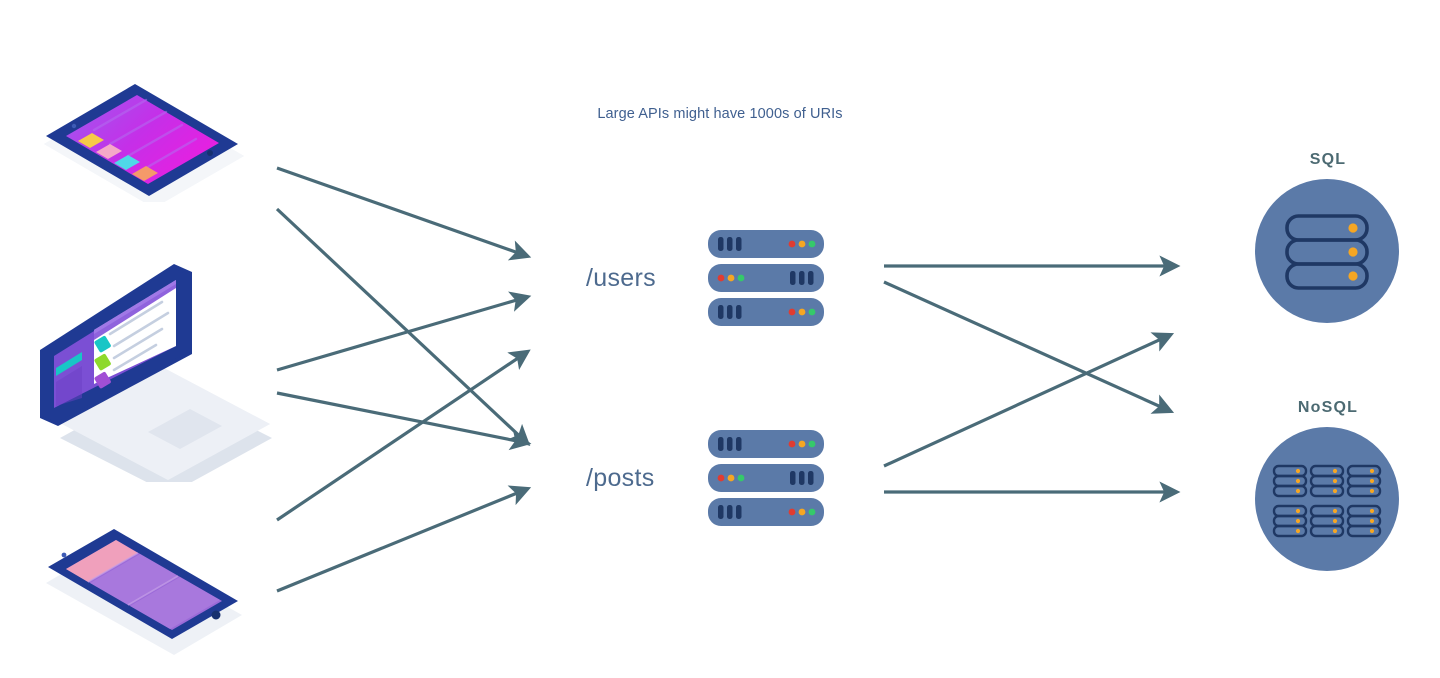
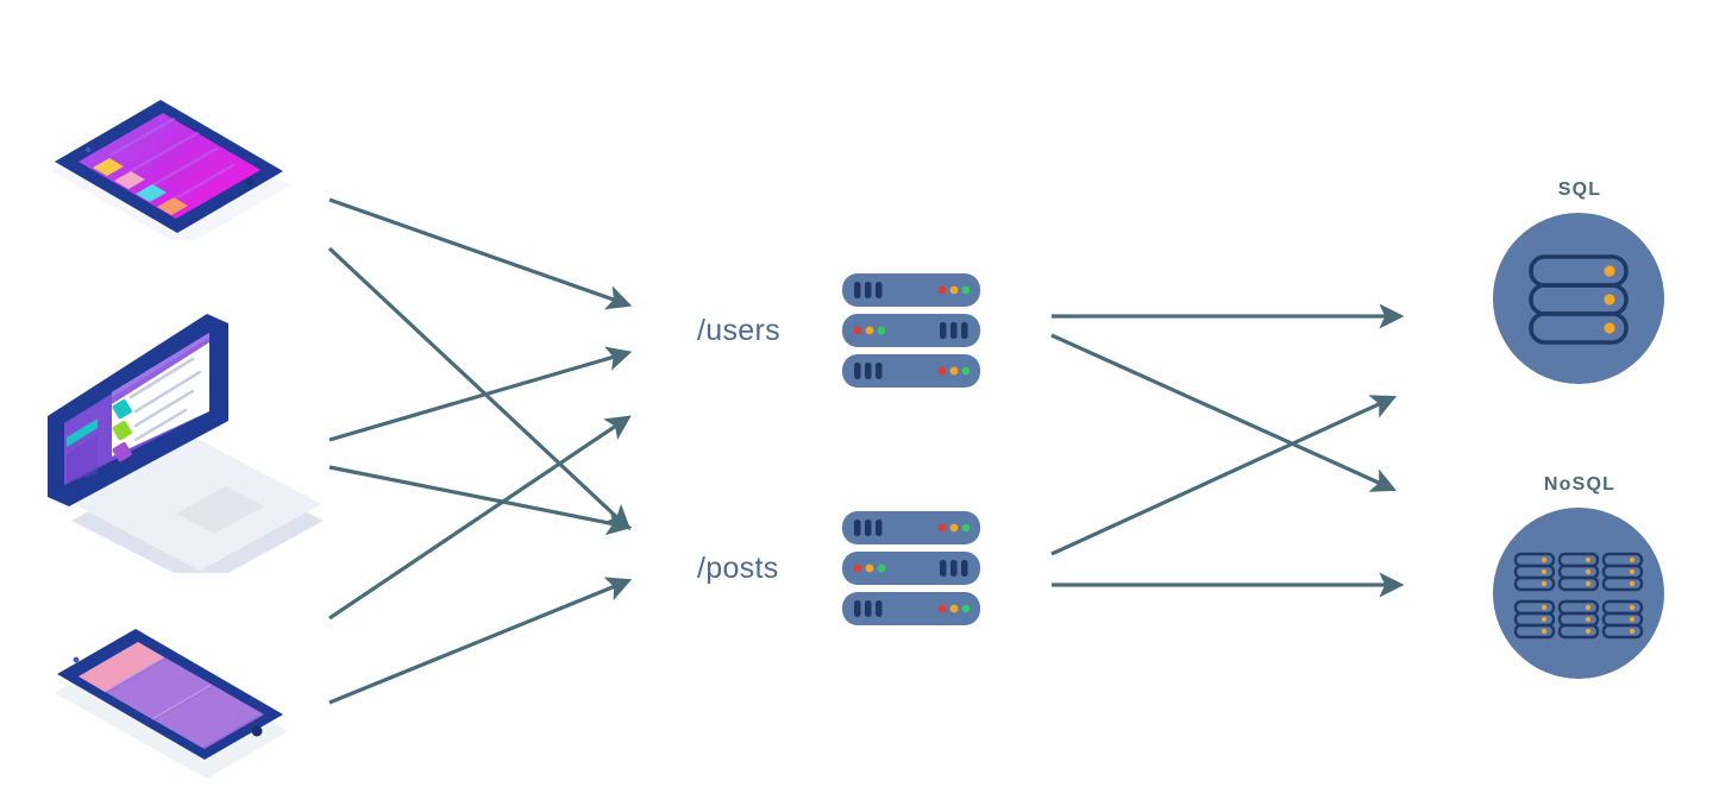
- Large APIs might have 1000s of URIs
  /users
  /posts
  SQL
  NoSQL
